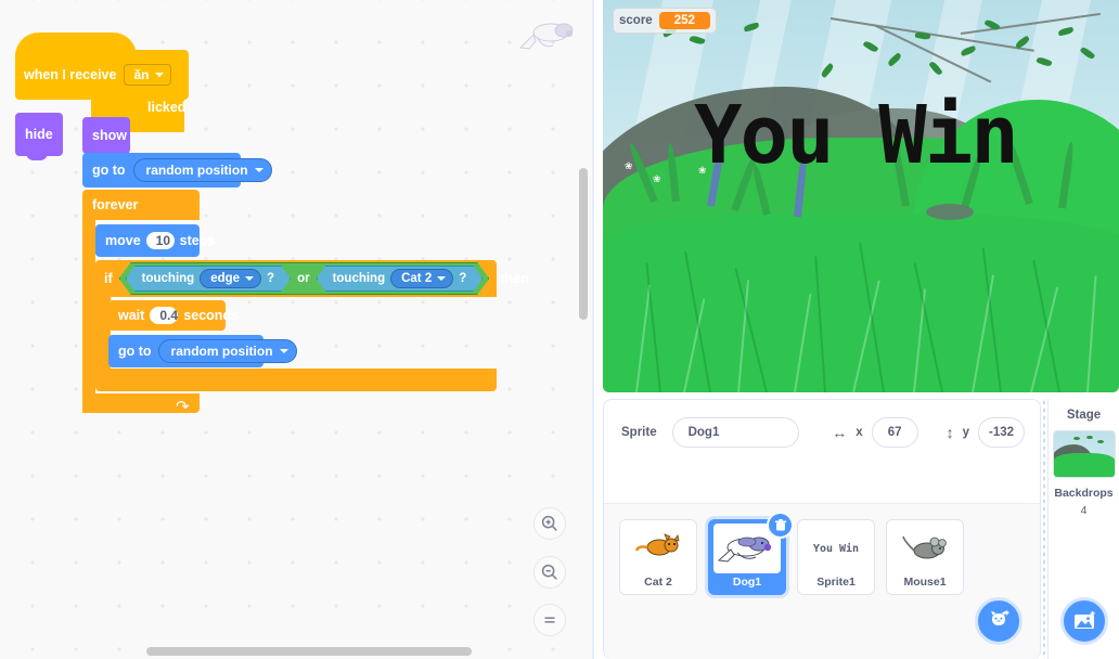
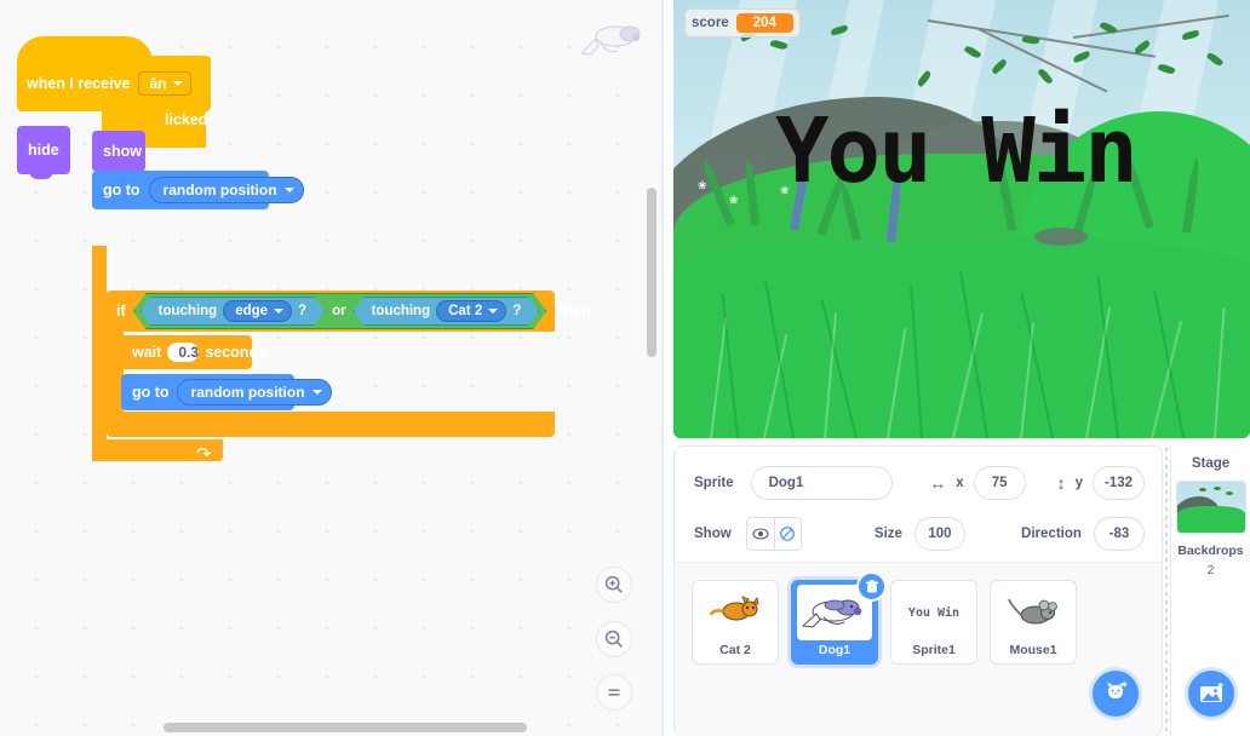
  licked
  when I receive
  ǎn
  hide
  show
  go to
  random position
- forever
  ↷
- move
- 10
- steps
  if
  touching
  edge
  ?
  or
  touching
  Cat 2
  ?
  wait
- 0.4
+ 0.3
  seconds
  go to
  random position
  ❀
  ❀
  ❀
  You Win
  score
- 252
+ 204
  Sprite
  Dog1
  ↔
  x
- 67
+ 75
  ↕
  y
  -132
+ Show
+ Size
+ 100
+ Direction
+ -83
  Cat 2
  Dog1
  You Win
  Sprite1
  Mouse1
  Stage
  Backdrops
- 4
+ 2
